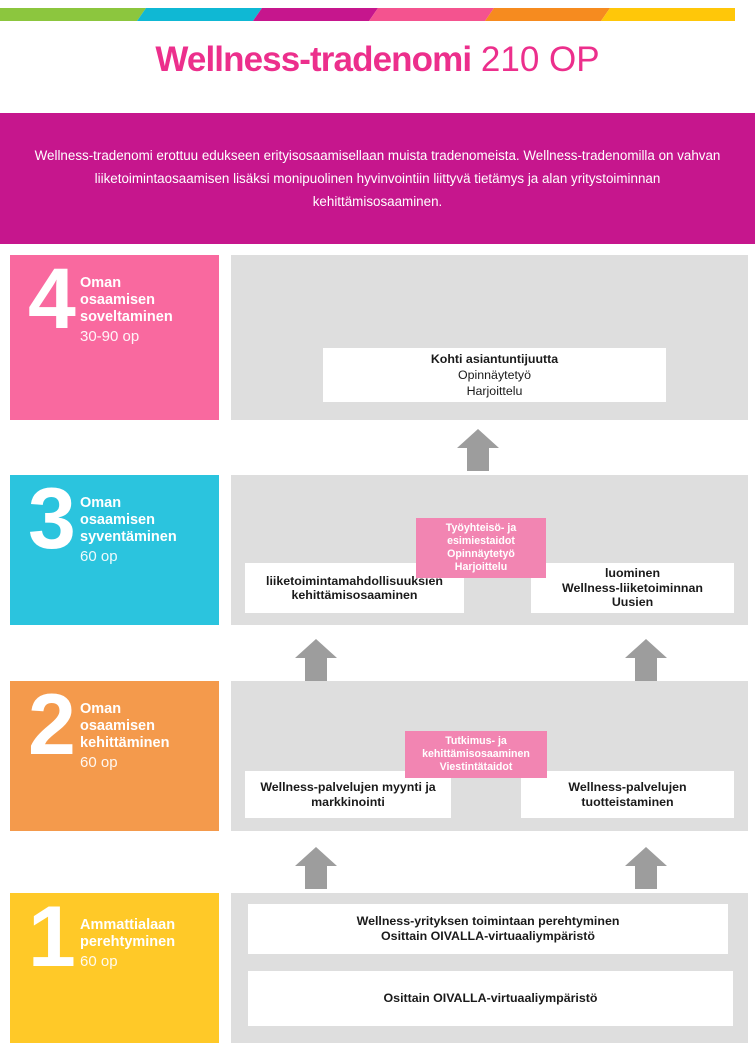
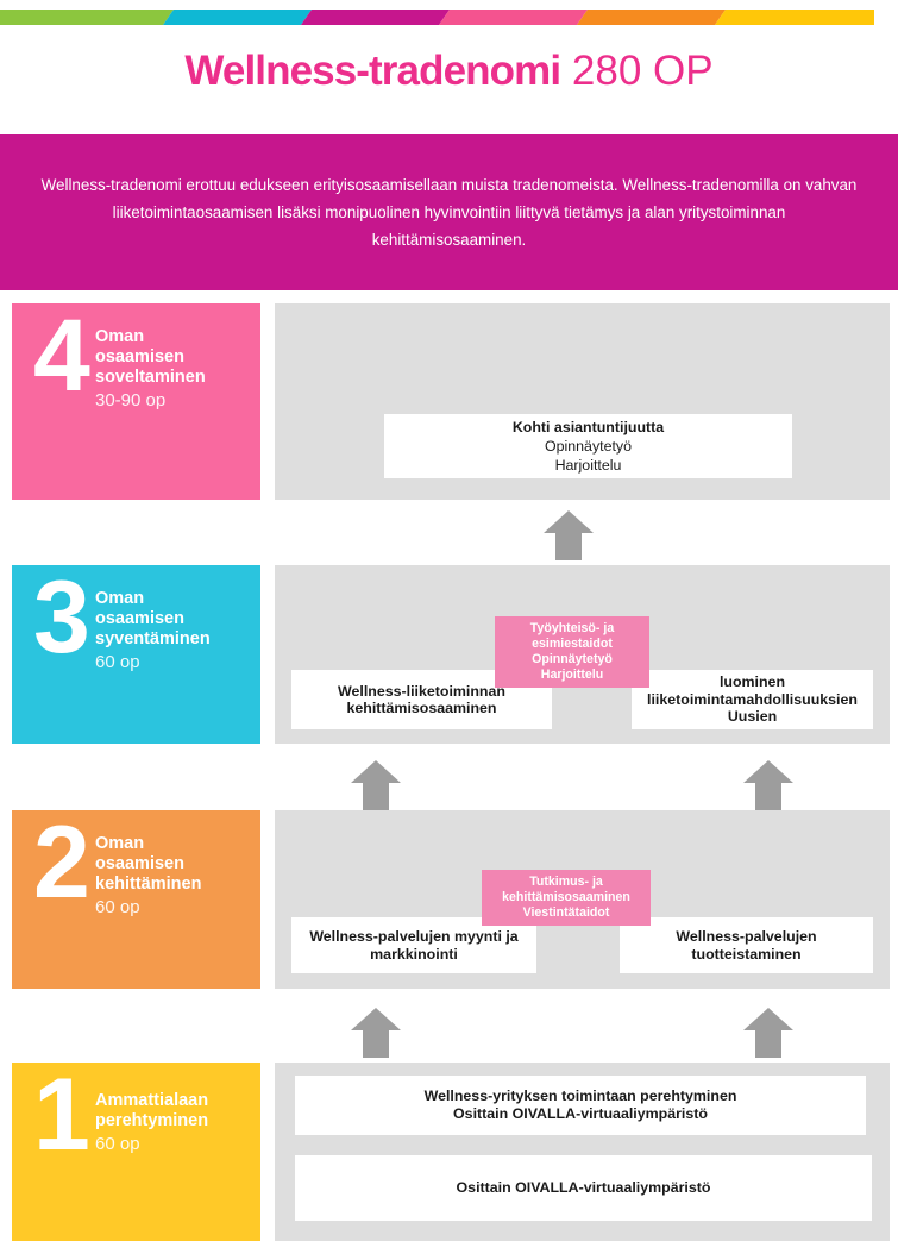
- Wellness-tradenomi 210 OP
+ Wellness-tradenomi 280 OP
  Wellness-tradenomi erottuu edukseen erityisosaamisellaan muista tradenomeista. Wellness-tradenomilla on vahvan liiketoimintaosaamisen lisäksi monipuolinen hyvinvointiin liittyvä tietämys ja alan yritystoiminnan kehittämisosaaminen.
  4
  Oman
  osaamisen
  soveltaminen
  30-90 op
  Kohti asiantuntijuutta
  Opinnäytetyö
  Harjoittelu
  3
  Oman
  osaamisen
  syventäminen
  60 op
- liiketoimintamahdollisuuksien
+ Wellness-liiketoiminnan
  kehittämisosaaminen
  luominen
- Wellness-liiketoiminnan
+ liiketoimintamahdollisuuksien
  Uusien
  Työyhteisö- ja
  esimiestaidot
  Opinnäytetyö
  Harjoittelu
  2
  Oman
  osaamisen
  kehittäminen
  60 op
  Wellness-palvelujen myynti ja
  markkinointi
  Wellness-palvelujen
  tuotteistaminen
  Tutkimus- ja
  kehittämisosaaminen
  Viestintätaidot
  1
  Ammattialaan
  perehtyminen
  60 op
  Wellness-yrityksen toimintaan perehtyminen
  Osittain OIVALLA-virtuaaliympäristö
  Osittain OIVALLA-virtuaaliympäristö
